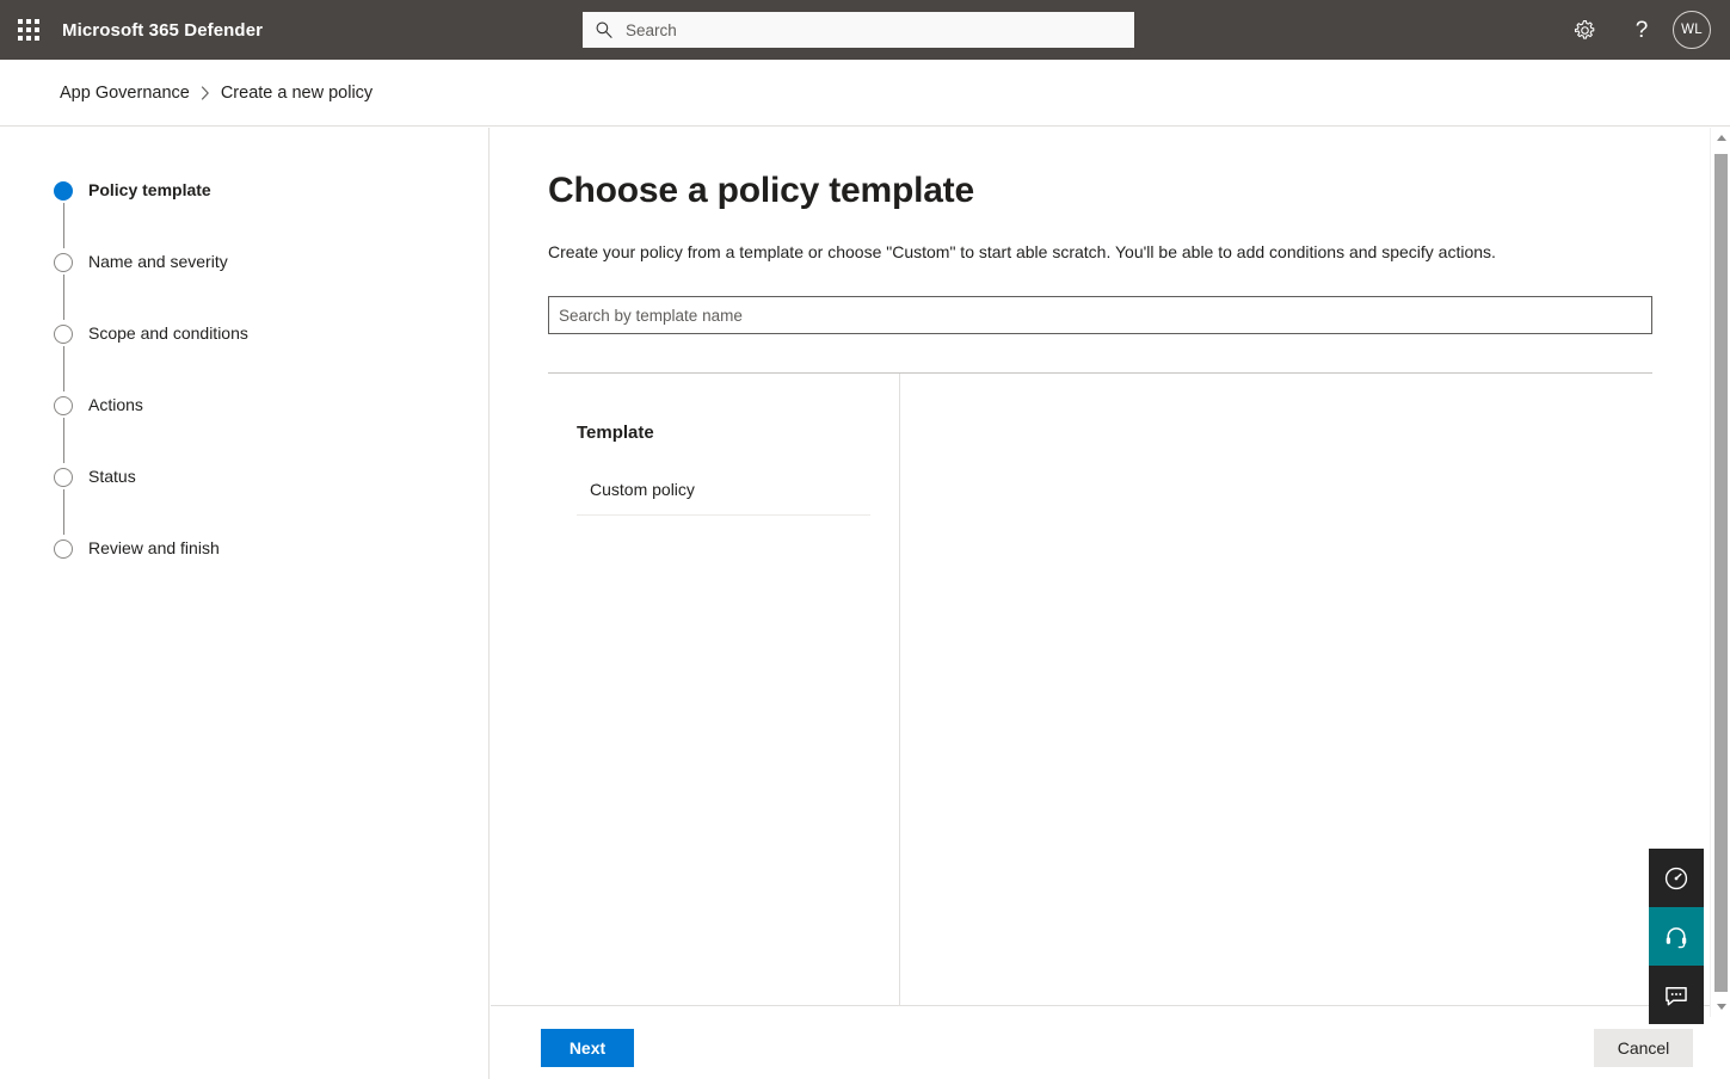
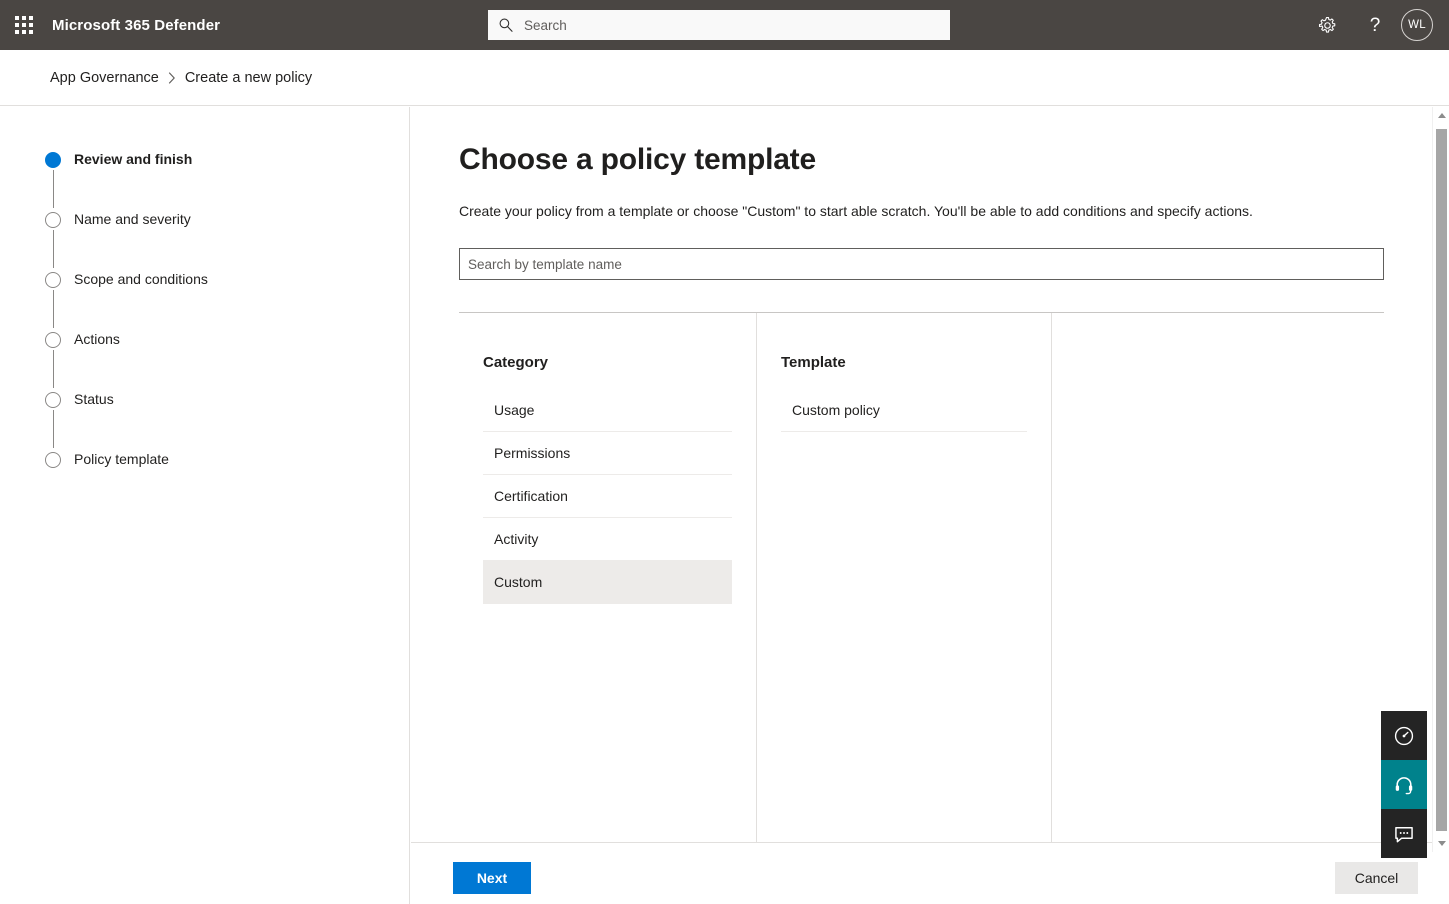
  Microsoft 365 Defender
  Search
  ?
  WL
  App Governance
  Create a new policy
- Policy template
+ Review and finish
  Name and severity
  Scope and conditions
  Actions
  Status
- Review and finish
+ Policy template
  Choose a policy template
  Create your policy from a template or choose "Custom" to start able scratch. You'll be able to add conditions and specify actions.
  Search by template name
+ Category
+ Usage
+ Permissions
+ Certification
+ Activity
+ Custom
  Template
  Custom policy
  Next
  Cancel
